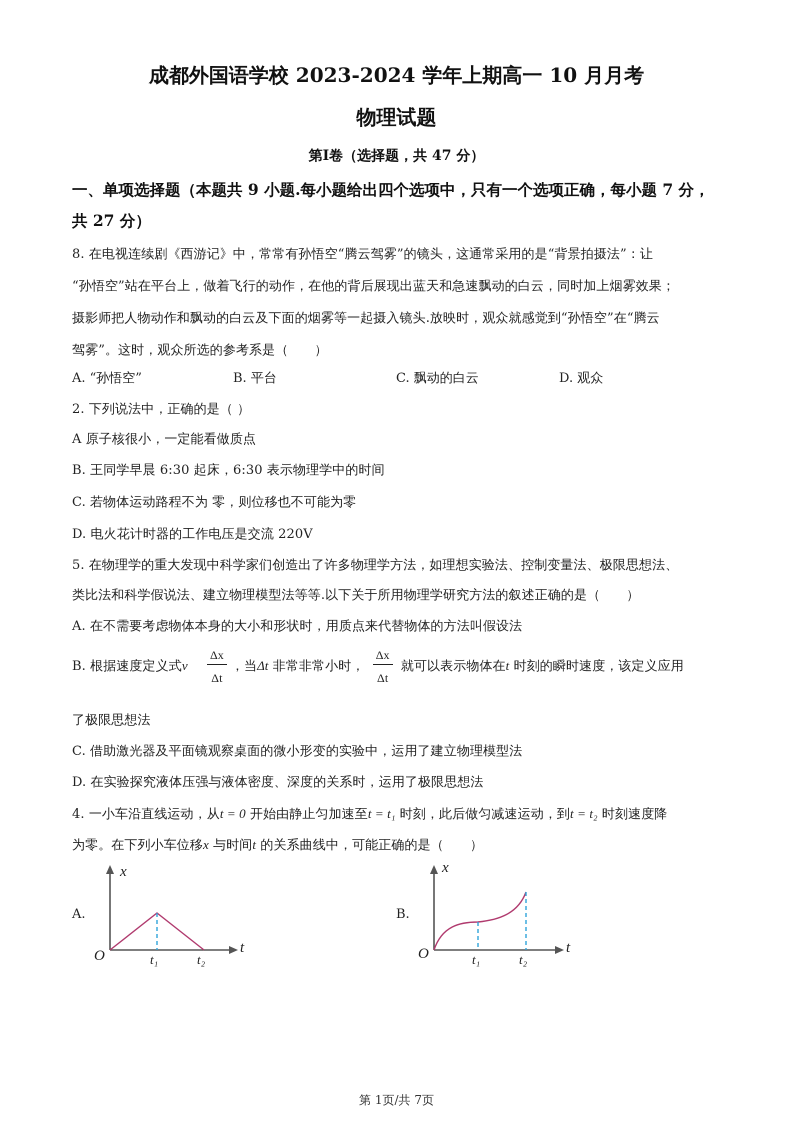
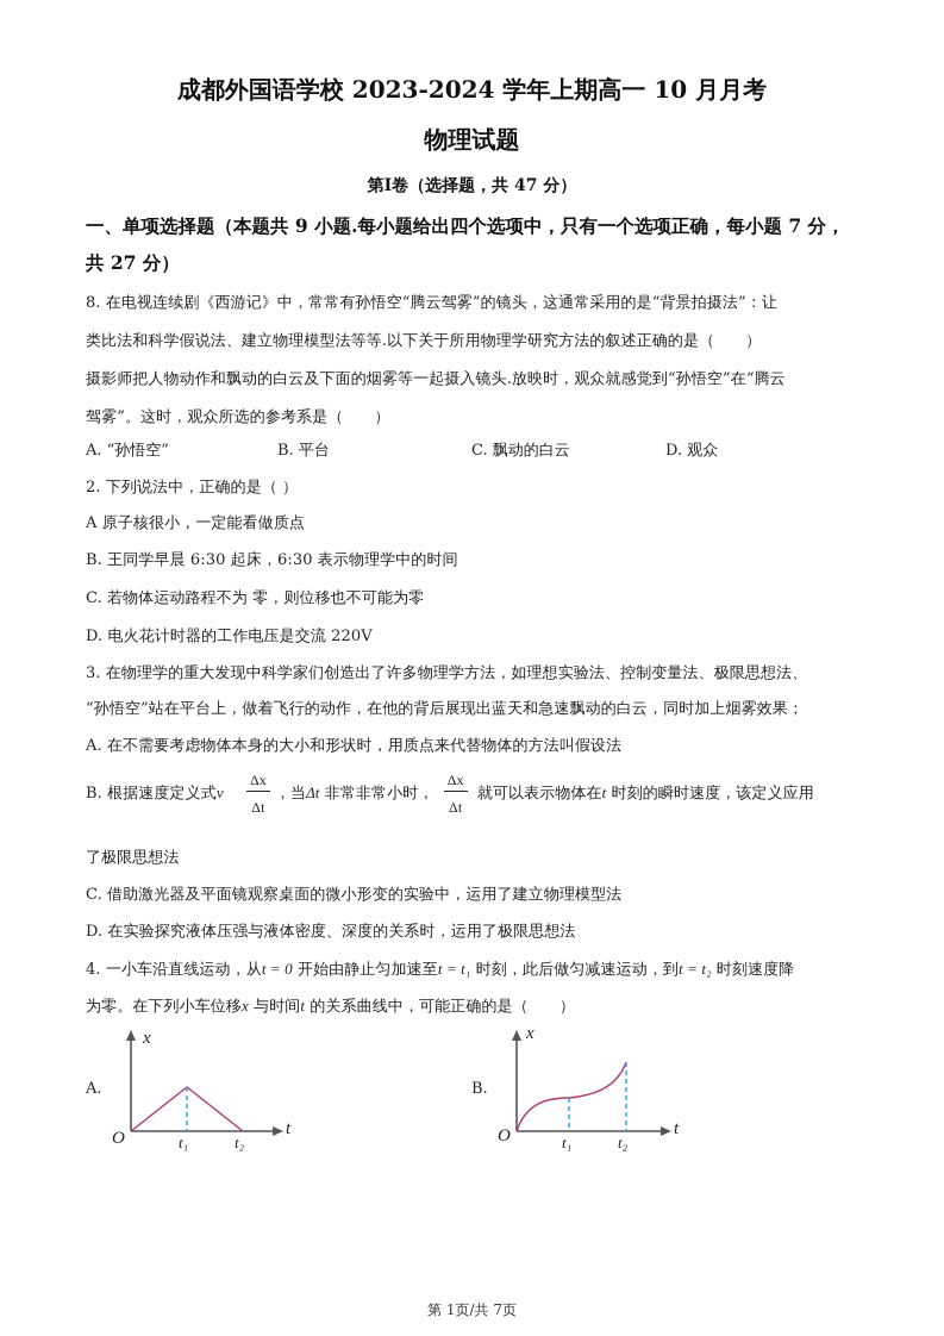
  成都外国语学校 2023-2024 学年上期高一 10 月月考
  物理试题
  第Ⅰ卷（选择题，共 47 分）
  一、单项选择题（本题共 9 小题.每小题给出四个选项中，只有一个选项正确，每小题 7 分，
  共 27 分）
  8. 在电视连续剧《西游记》中，常常有孙悟空“腾云驾雾”的镜头，这通常采用的是“背景拍摄法”：让
- “孙悟空”站在平台上，做着飞行的动作，在他的背后展现出蓝天和急速飘动的白云，同时加上烟雾效果；
+ 类比法和科学假说法、建立物理模型法等等.以下关于所用物理学研究方法的叙述正确的是（ ）
  摄影师把人物动作和飘动的白云及下面的烟雾等一起摄入镜头.放映时，观众就感觉到“孙悟空”在“腾云
  驾雾”。这时，观众所选的参考系是（ ）
  A. “孙悟空”
  B. 平台
  C. 飘动的白云
  D. 观众
  2. 下列说法中，正确的是（ ）
  A 原子核很小，一定能看做质点
  B. 王同学早晨 6:30 起床，6:30 表示物理学中的时间
  C. 若物体运动路程不为 零，则位移也不可能为零
  D. 电火花计时器的工作电压是交流 220V
- 5. 在物理学的重大发现中科学家们创造出了许多物理学方法，如理想实验法、控制变量法、极限思想法、
+ 3. 在物理学的重大发现中科学家们创造出了许多物理学方法，如理想实验法、控制变量法、极限思想法、
- 类比法和科学假说法、建立物理模型法等等.以下关于所用物理学研究方法的叙述正确的是（ ）
+ “孙悟空”站在平台上，做着飞行的动作，在他的背后展现出蓝天和急速飘动的白云，同时加上烟雾效果；
  A. 在不需要考虑物体本身的大小和形状时，用质点来代替物体的方法叫假设法
  B. 根据速度定义式v=
  Δx
  Δt
  ，当Δt 非常非常小时，
  Δx
  Δt
  就可以表示物体在t 时刻的瞬时速度，该定义应用
  了极限思想法
  C. 借助激光器及平面镜观察桌面的微小形变的实验中，运用了建立物理模型法
  D. 在实验探究液体压强与液体密度、深度的关系时，运用了极限思想法
  4. 一小车沿直线运动，从t = 0 开始由静止匀加速至t = t₁ 时刻，此后做匀减速运动，到t = t₂ 时刻速度降
  为零。在下列小车位移x 与时间t 的关系曲线中，可能正确的是（ ）
  A.
  x
  t
  O
  t₁
  t₂
  B.
  x
  t
  O
  t₁
  t₂
  第 1页/共 7页
